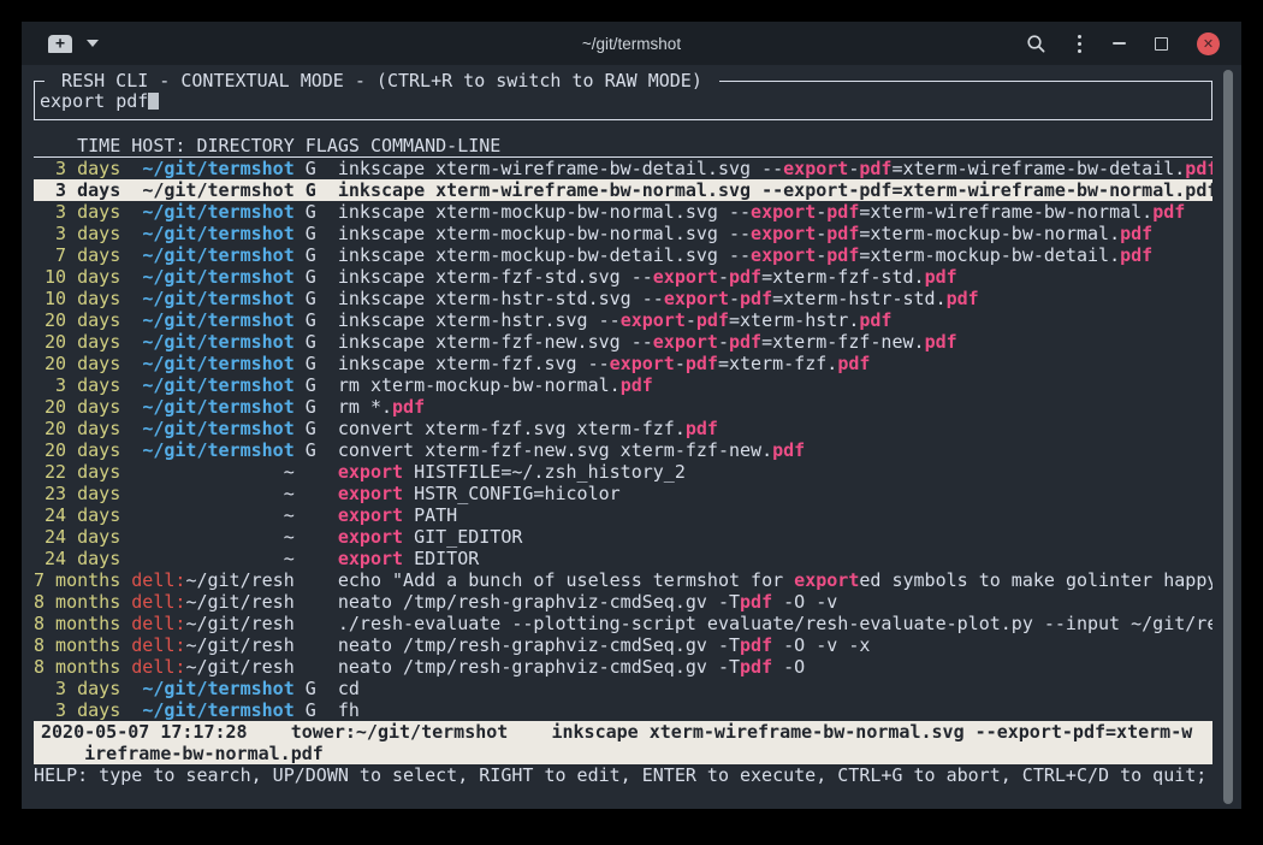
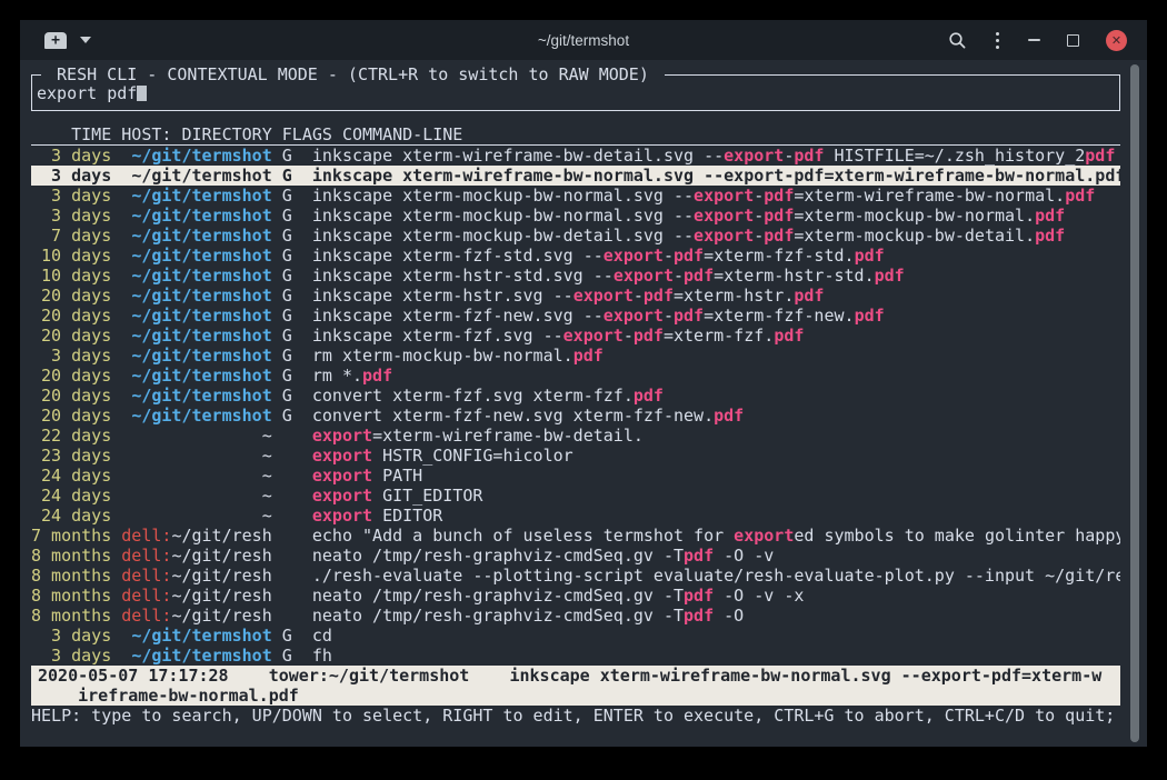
  +
  ~/git/termshot
  ✕
  RESH CLI - CONTEXTUAL MODE - (CTRL+R to switch to RAW MODE)
  export pdf
  TIME HOST: DIRECTORY FLAGS COMMAND-LINE
- 3 days ~/git/termshot G inkscape xterm-wireframe-bw-detail.svg --export-pdf=xterm-wireframe-bw-detail.pdf
+ 3 days ~/git/termshot G inkscape xterm-wireframe-bw-detail.svg --export-pdf HISTFILE=~/.zsh_history_2pdf
  3 days ~/git/termshot G inkscape xterm-wireframe-bw-normal.svg --export-pdf=xterm-wireframe-bw-normal.pdf
  3 days ~/git/termshot G inkscape xterm-mockup-bw-normal.svg --export-pdf=xterm-wireframe-bw-normal.pdf
  3 days ~/git/termshot G inkscape xterm-mockup-bw-normal.svg --export-pdf=xterm-mockup-bw-normal.pdf
  7 days ~/git/termshot G inkscape xterm-mockup-bw-detail.svg --export-pdf=xterm-mockup-bw-detail.pdf
  10 days ~/git/termshot G inkscape xterm-fzf-std.svg --export-pdf=xterm-fzf-std.pdf
  10 days ~/git/termshot G inkscape xterm-hstr-std.svg --export-pdf=xterm-hstr-std.pdf
  20 days ~/git/termshot G inkscape xterm-hstr.svg --export-pdf=xterm-hstr.pdf
  20 days ~/git/termshot G inkscape xterm-fzf-new.svg --export-pdf=xterm-fzf-new.pdf
  20 days ~/git/termshot G inkscape xterm-fzf.svg --export-pdf=xterm-fzf.pdf
  3 days ~/git/termshot G rm xterm-mockup-bw-normal.pdf
  20 days ~/git/termshot G rm *.pdf
  20 days ~/git/termshot G convert xterm-fzf.svg xterm-fzf.pdf
  20 days ~/git/termshot G convert xterm-fzf-new.svg xterm-fzf-new.pdf
- 22 days ~ export HISTFILE=~/.zsh_history_2
+ 22 days ~ export=xterm-wireframe-bw-detail.
  23 days ~ export HSTR_CONFIG=hicolor
  24 days ~ export PATH
  24 days ~ export GIT_EDITOR
  24 days ~ export EDITOR
  7 months dell:~/git/resh echo "Add a bunch of useless termshot for exported symbols to make golinter happy
  8 months dell:~/git/resh neato /tmp/resh-graphviz-cmdSeq.gv -Tpdf -O -v
  8 months dell:~/git/resh ./resh-evaluate --plotting-script evaluate/resh-evaluate-plot.py --input ~/git/re
  8 months dell:~/git/resh neato /tmp/resh-graphviz-cmdSeq.gv -Tpdf -O -v -x
  8 months dell:~/git/resh neato /tmp/resh-graphviz-cmdSeq.gv -Tpdf -O
  3 days ~/git/termshot G cd
  3 days ~/git/termshot G fh
  2020-05-07 17:17:28 tower:~/git/termshot inkscape xterm-wireframe-bw-normal.svg --export-pdf=xterm-w ireframe-bw-normal.pdf
  HELP: type to search, UP/DOWN to select, RIGHT to edit, ENTER to execute, CTRL+G to abort, CTRL+C/D to quit;
